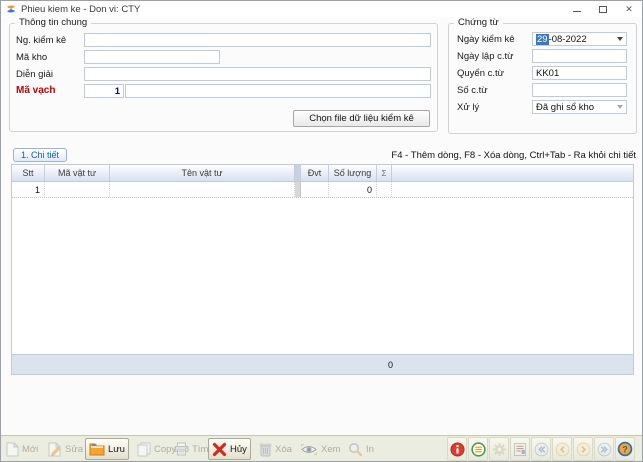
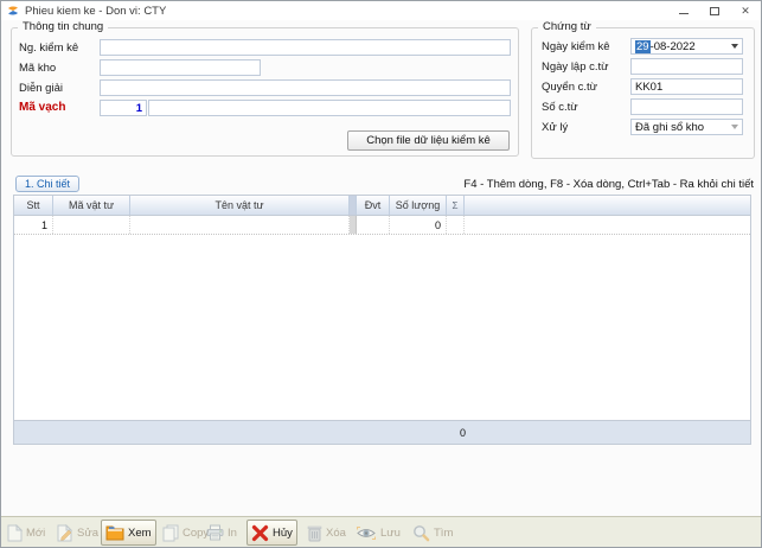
  Phieu kiem ke - Don vi: CTY
  ✕
  Thông tin chung
  Ng. kiểm kê
  Mã kho
  Diễn giải
  Mã vạch
  1
  Chọn file dữ liệu kiểm kê
  Chứng từ
  Ngày kiểm kê
  29-08-2022
  Ngày lập c.từ
  Quyển c.từ
  KK01
  Số c.từ
  Xử lý
  Đã ghi sổ kho
  1. Chi tiết
  F4 - Thêm dòng, F8 - Xóa dòng, Ctrl+Tab - Ra khỏi chi tiết
  Stt
  Mã vật tư
  Tên vật tư
  Đvt
  Số lượng
  Σ
  1
  0
  0
  Mới
  Sửa
- Lưu
+ Xem
  Copy
- Tìm
+ In
  Hủy
  Xóa
- Xem
+ Lưu
- In
+ Tìm
- ?
